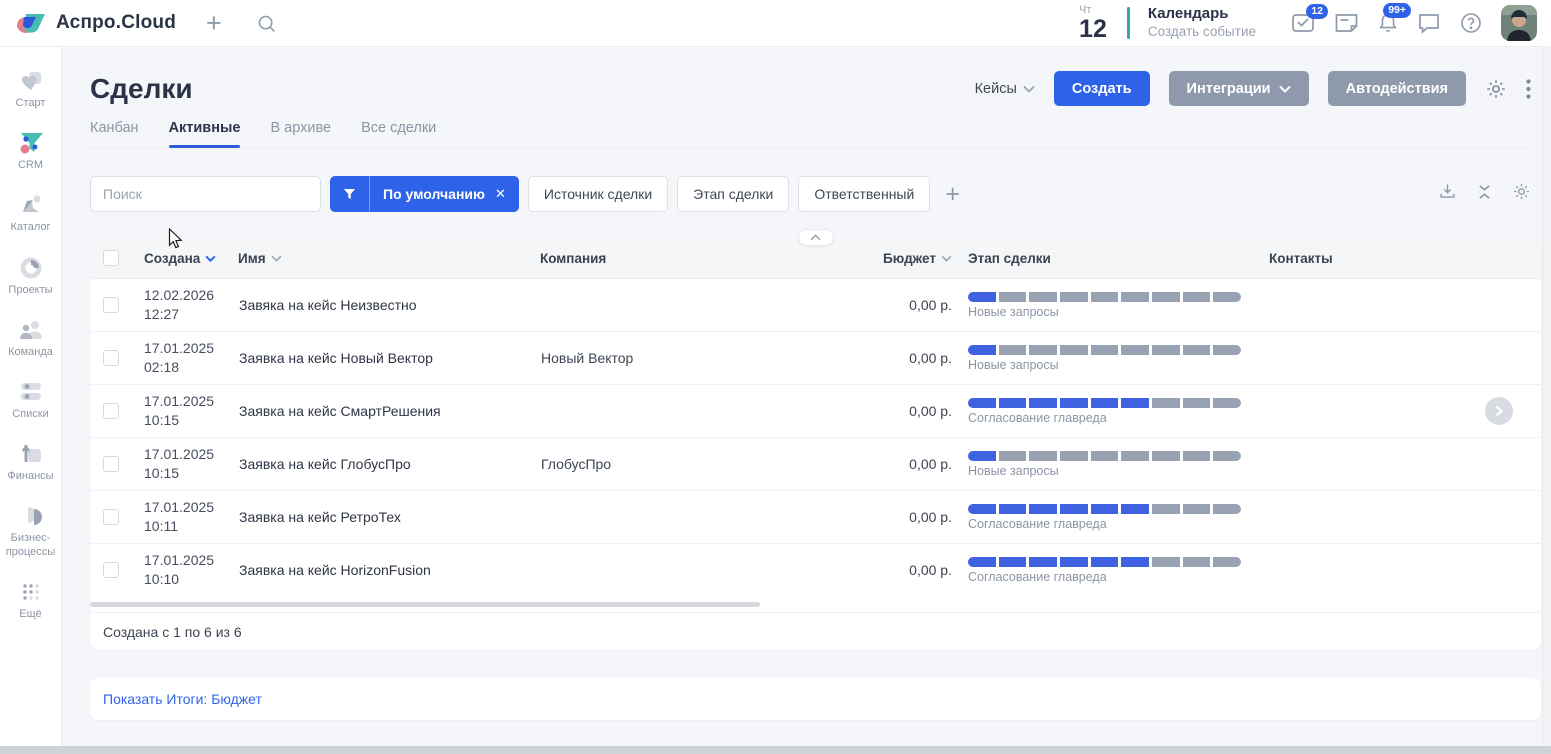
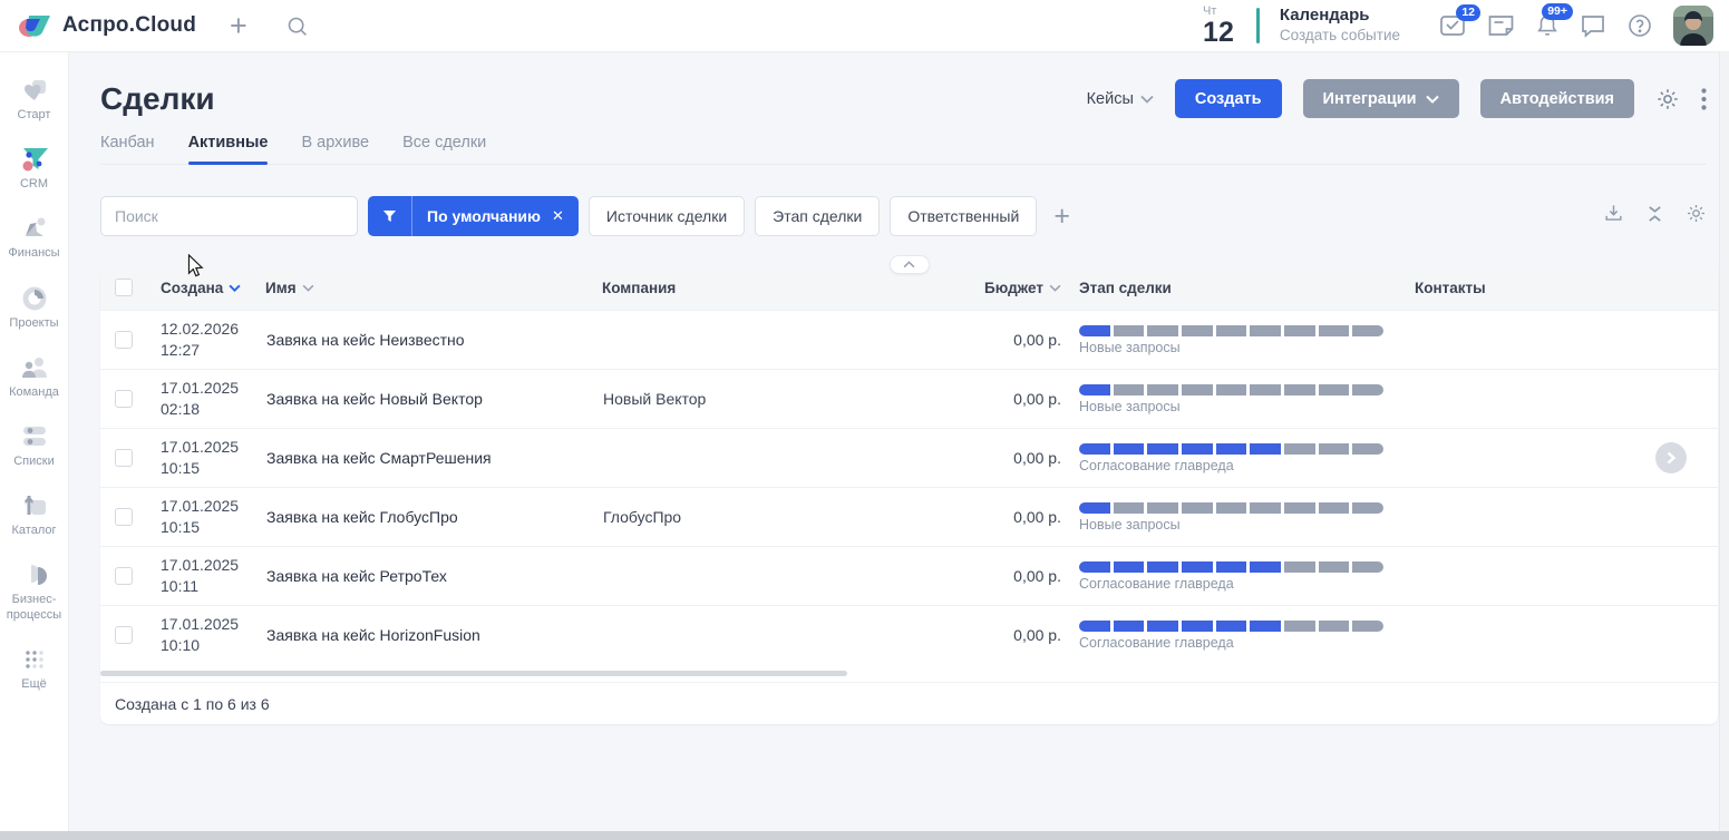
  Аспро.Cloud
  +
  Чт
  12
  Календарь
  Создать событие
  12
  99+
  Старт
  CRM
- Каталог
+ Финансы
  Проекты
  Команда
  Списки
- Финансы
+ Каталог
  Бизнес-процессы
  Ещё
  Сделки
  Кейсы
  Создать
  Интеграции
  Автодействия
  Канбан
  Активные
  В архиве
  Все сделки
  Поиск
  По умолчанию
  ✕
  Источник сделки
  Этап сделки
  Ответственный
  +
  Создана
  Имя
  Компания
  Бюджет
  Этап сделки
  Контакты
  12.02.2026
  12:27
  Завяка на кейс Неизвестно
  0,00 р.
  Новые запросы
  17.01.2025
  02:18
  Заявка на кейс Новый Вектор
  Новый Вектор
  0,00 р.
  Новые запросы
  17.01.2025
  10:15
  Заявка на кейс СмартРешения
  0,00 р.
  Согласование главреда
  17.01.2025
  10:15
  Заявка на кейс ГлобусПро
  ГлобусПро
  0,00 р.
  Новые запросы
  17.01.2025
  10:11
  Заявка на кейс РетроТех
  0,00 р.
  Согласование главреда
  17.01.2025
  10:10
  Заявка на кейс HorizonFusion
  0,00 р.
  Согласование главреда
  Создана с 1 по 6 из 6
- Показать Итоги: Бюджет
